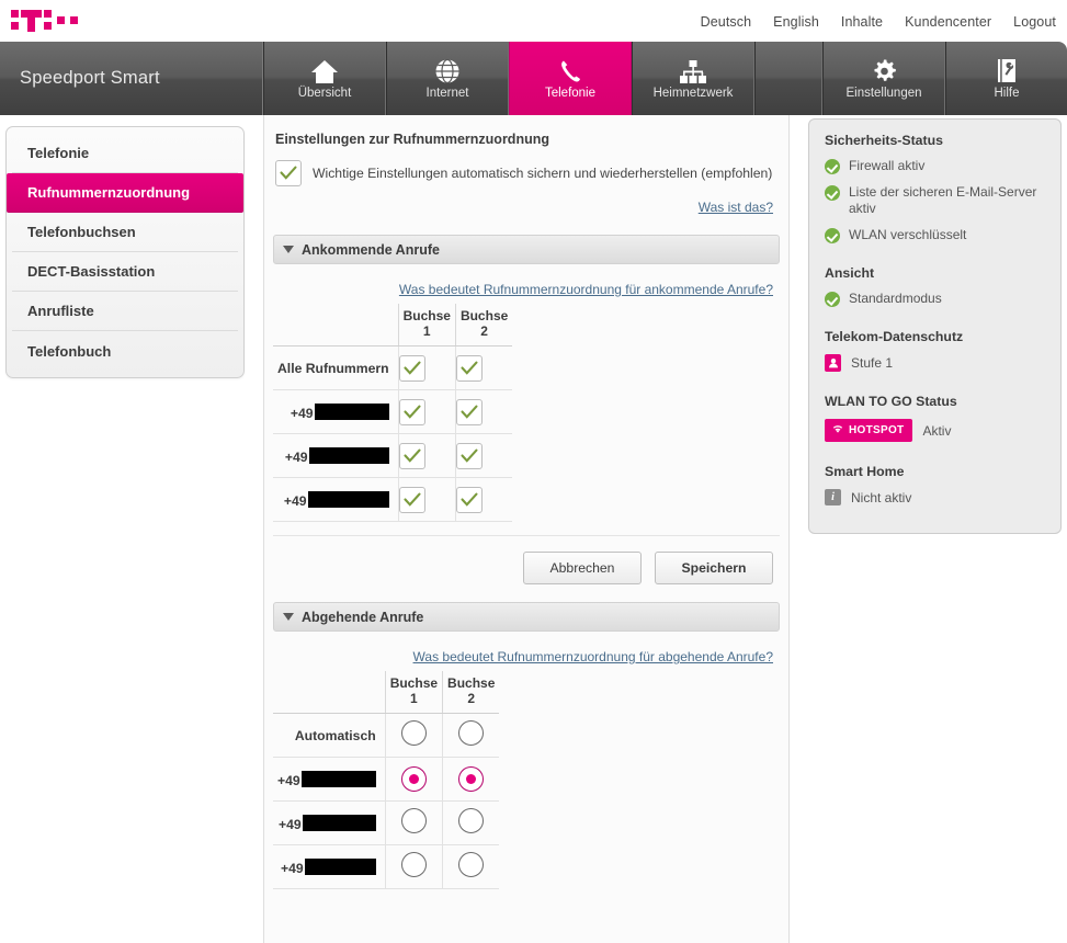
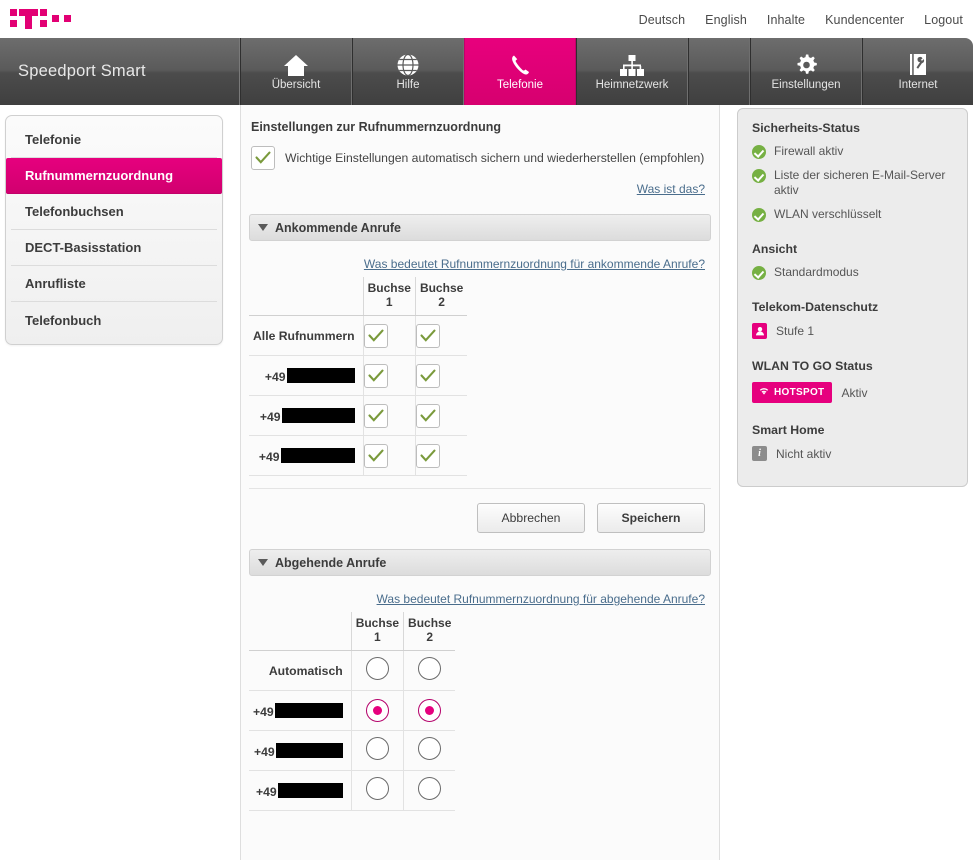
  Deutsch
  English
  Inhalte
  Kundencenter
  Logout
  Speedport Smart
  Übersicht
- Internet
+ Hilfe
  Telefonie
  Heimnetzwerk
  Einstellungen
- Hilfe
+ Internet
  Telefonie
  Rufnummernzuordnung
  Telefonbuchsen
  DECT-Basisstation
  Anrufliste
  Telefonbuch
  Einstellungen zur Rufnummernzuordnung
  Wichtige Einstellungen automatisch sichern und wiederherstellen (empfohlen)
  Was ist das?
  Ankommende Anrufe
  Was bedeutet Rufnummernzuordnung für ankommende Anrufe?
  	Buchse 1	Buchse 2
  Alle Rufnummern
  +49
  +49
  +49
  Abbrechen
  Speichern
  Abgehende Anrufe
  Was bedeutet Rufnummernzuordnung für abgehende Anrufe?
  	Buchse 1	Buchse 2
  Automatisch
  +49
  +49
  +49
  Sicherheits-Status
  Firewall aktiv
  Liste der sicheren E-Mail-Server aktiv
  WLAN verschlüsselt
  Ansicht
  Standardmodus
  Telekom-Datenschutz
  Stufe 1
  WLAN TO GO Status
  HOTSPOT
  Aktiv
  Smart Home
  i
  Nicht aktiv
